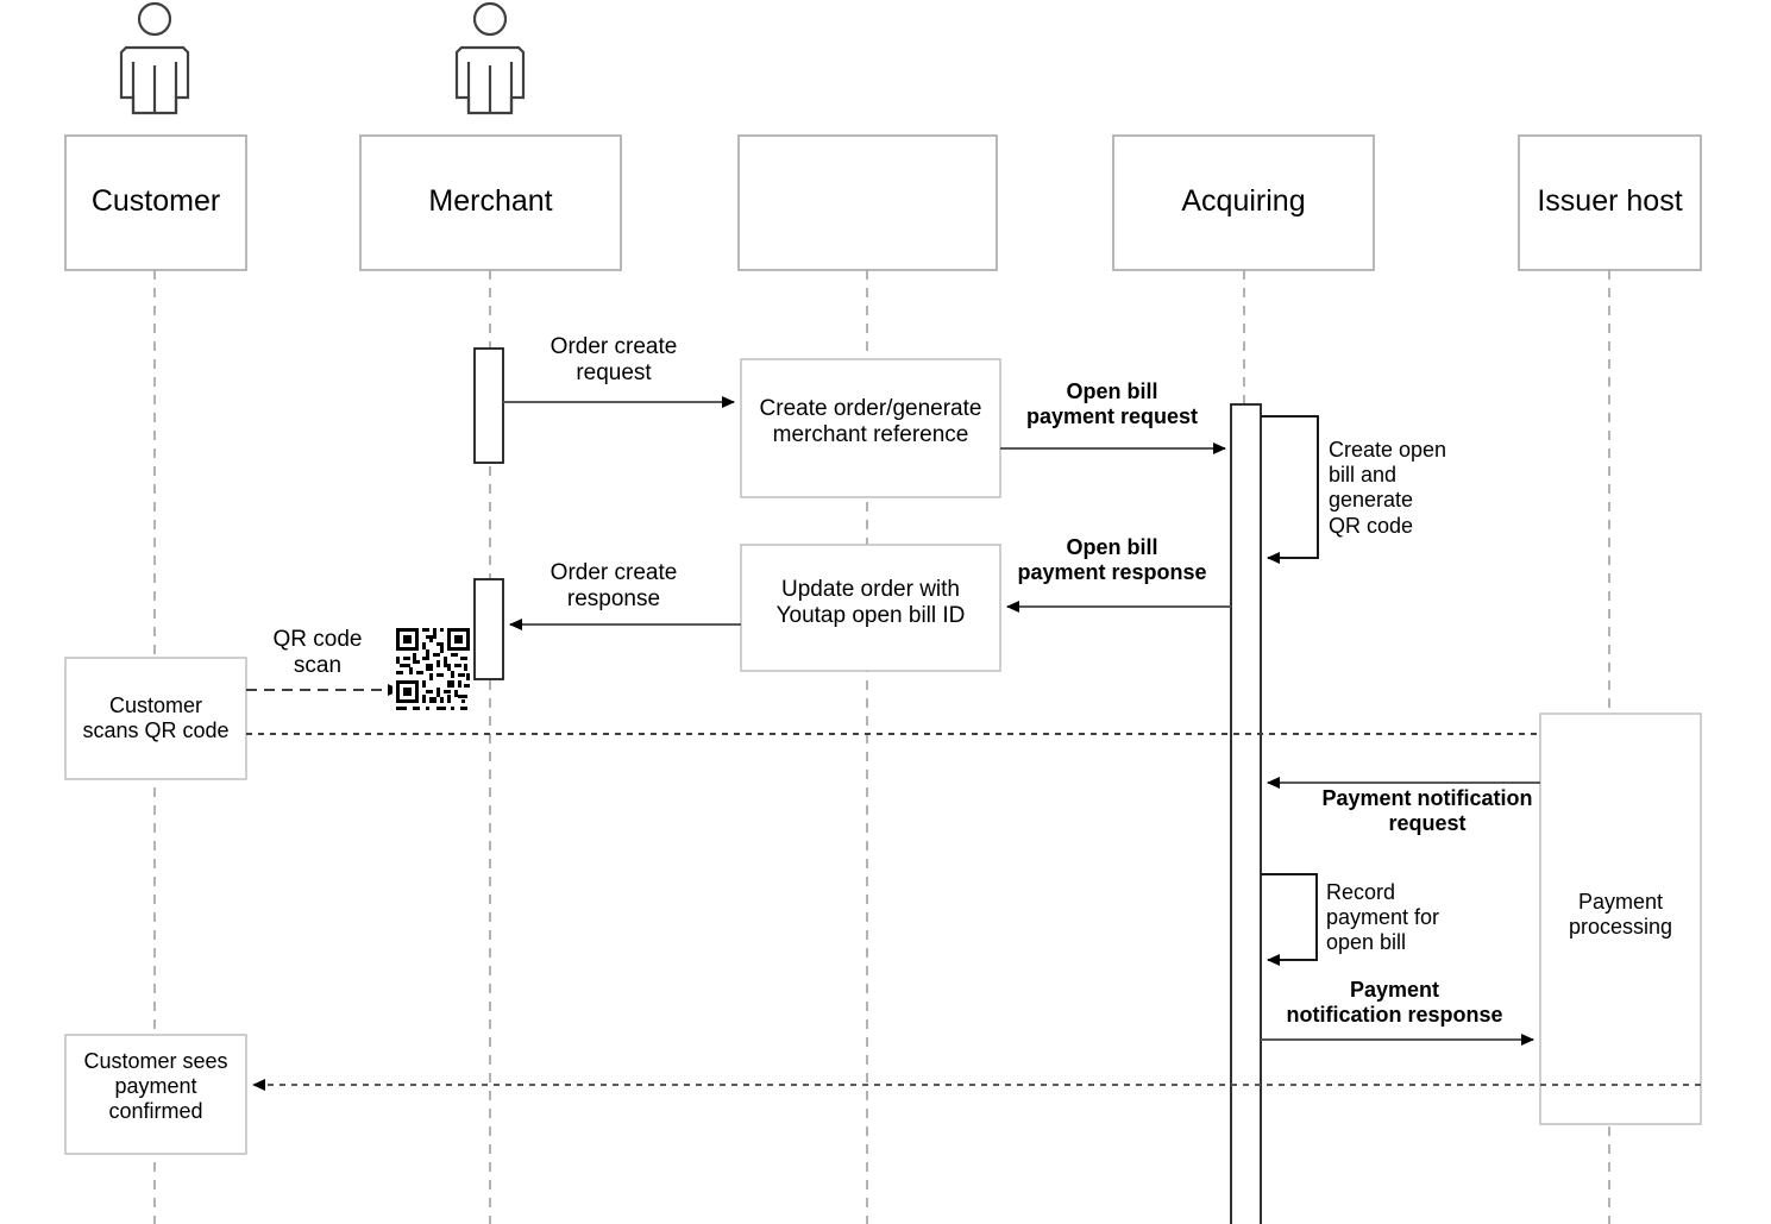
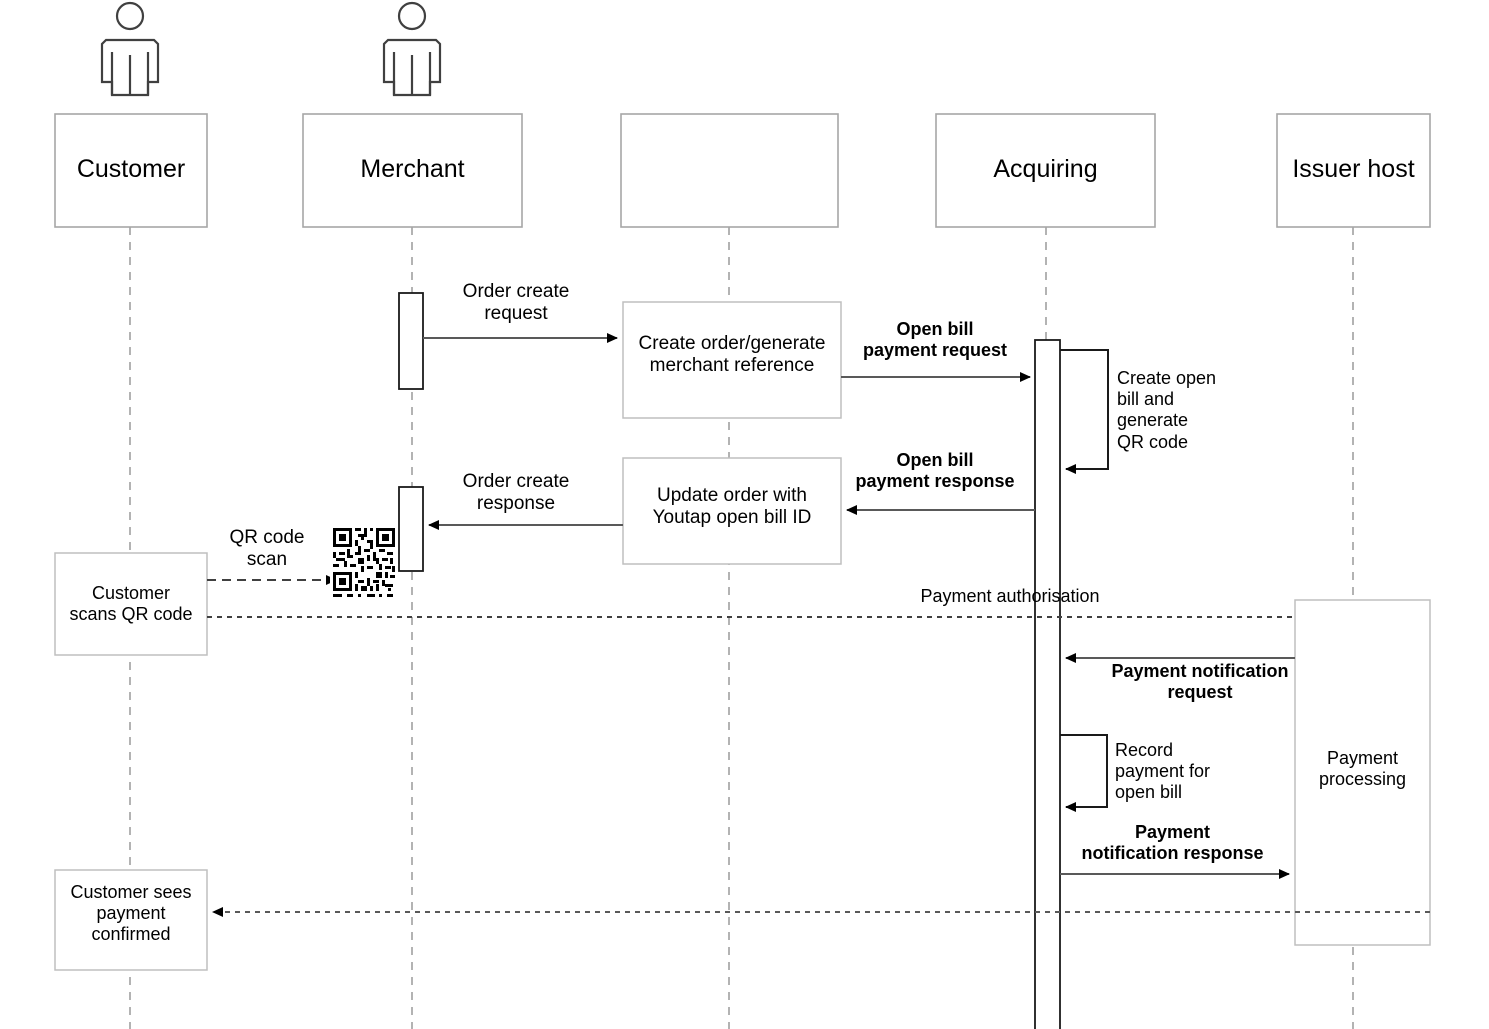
  Customer
  Merchant
  Acquiring
  Issuer host
  Create order/generate
  merchant reference
  Update order with
  Youtap open bill ID
  Customer
  scans QR code
  Customer sees
  payment
  confirmed
  Payment
  processing
  Order create
  request
  Open bill
  payment request
  Create open
  bill and
  generate
  QR code
  Open bill
  payment response
  Order create
  response
  QR code
  scan
+ Payment authorisation
  Payment notification
  request
  Record
  payment for
  open bill
  Payment
  notification response
